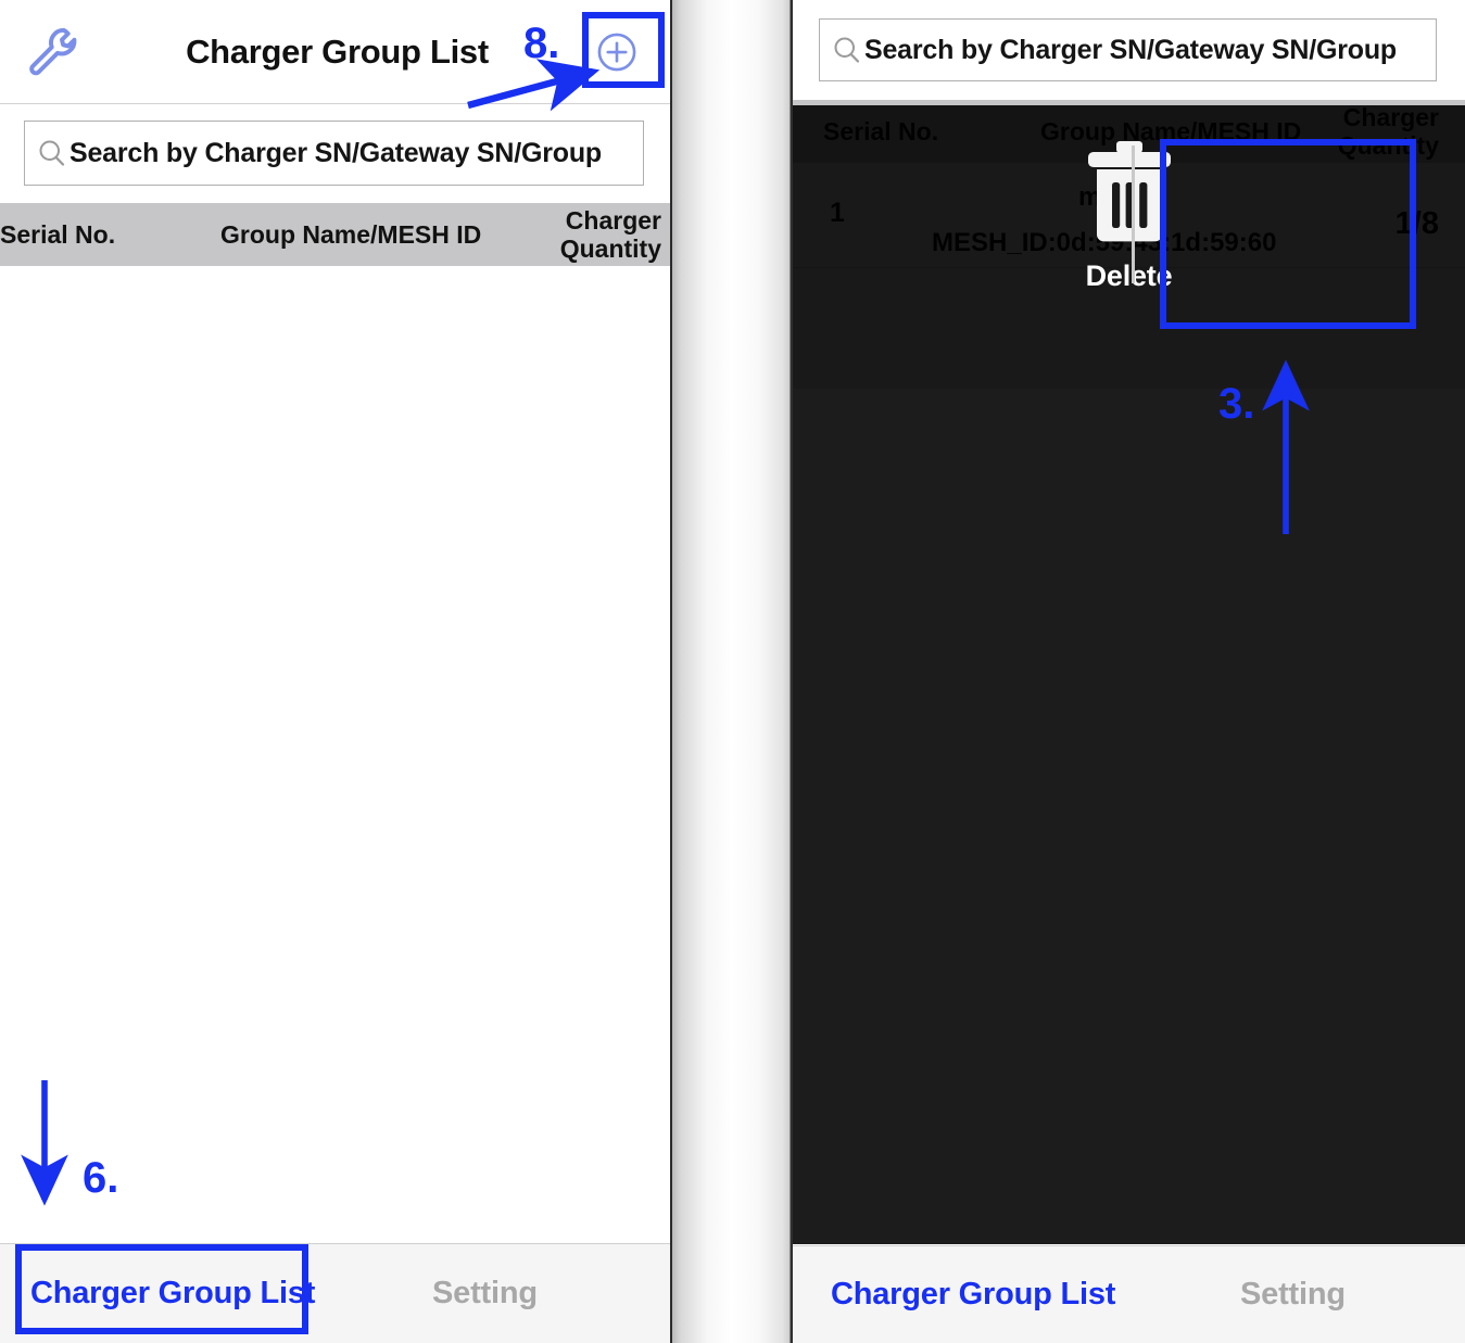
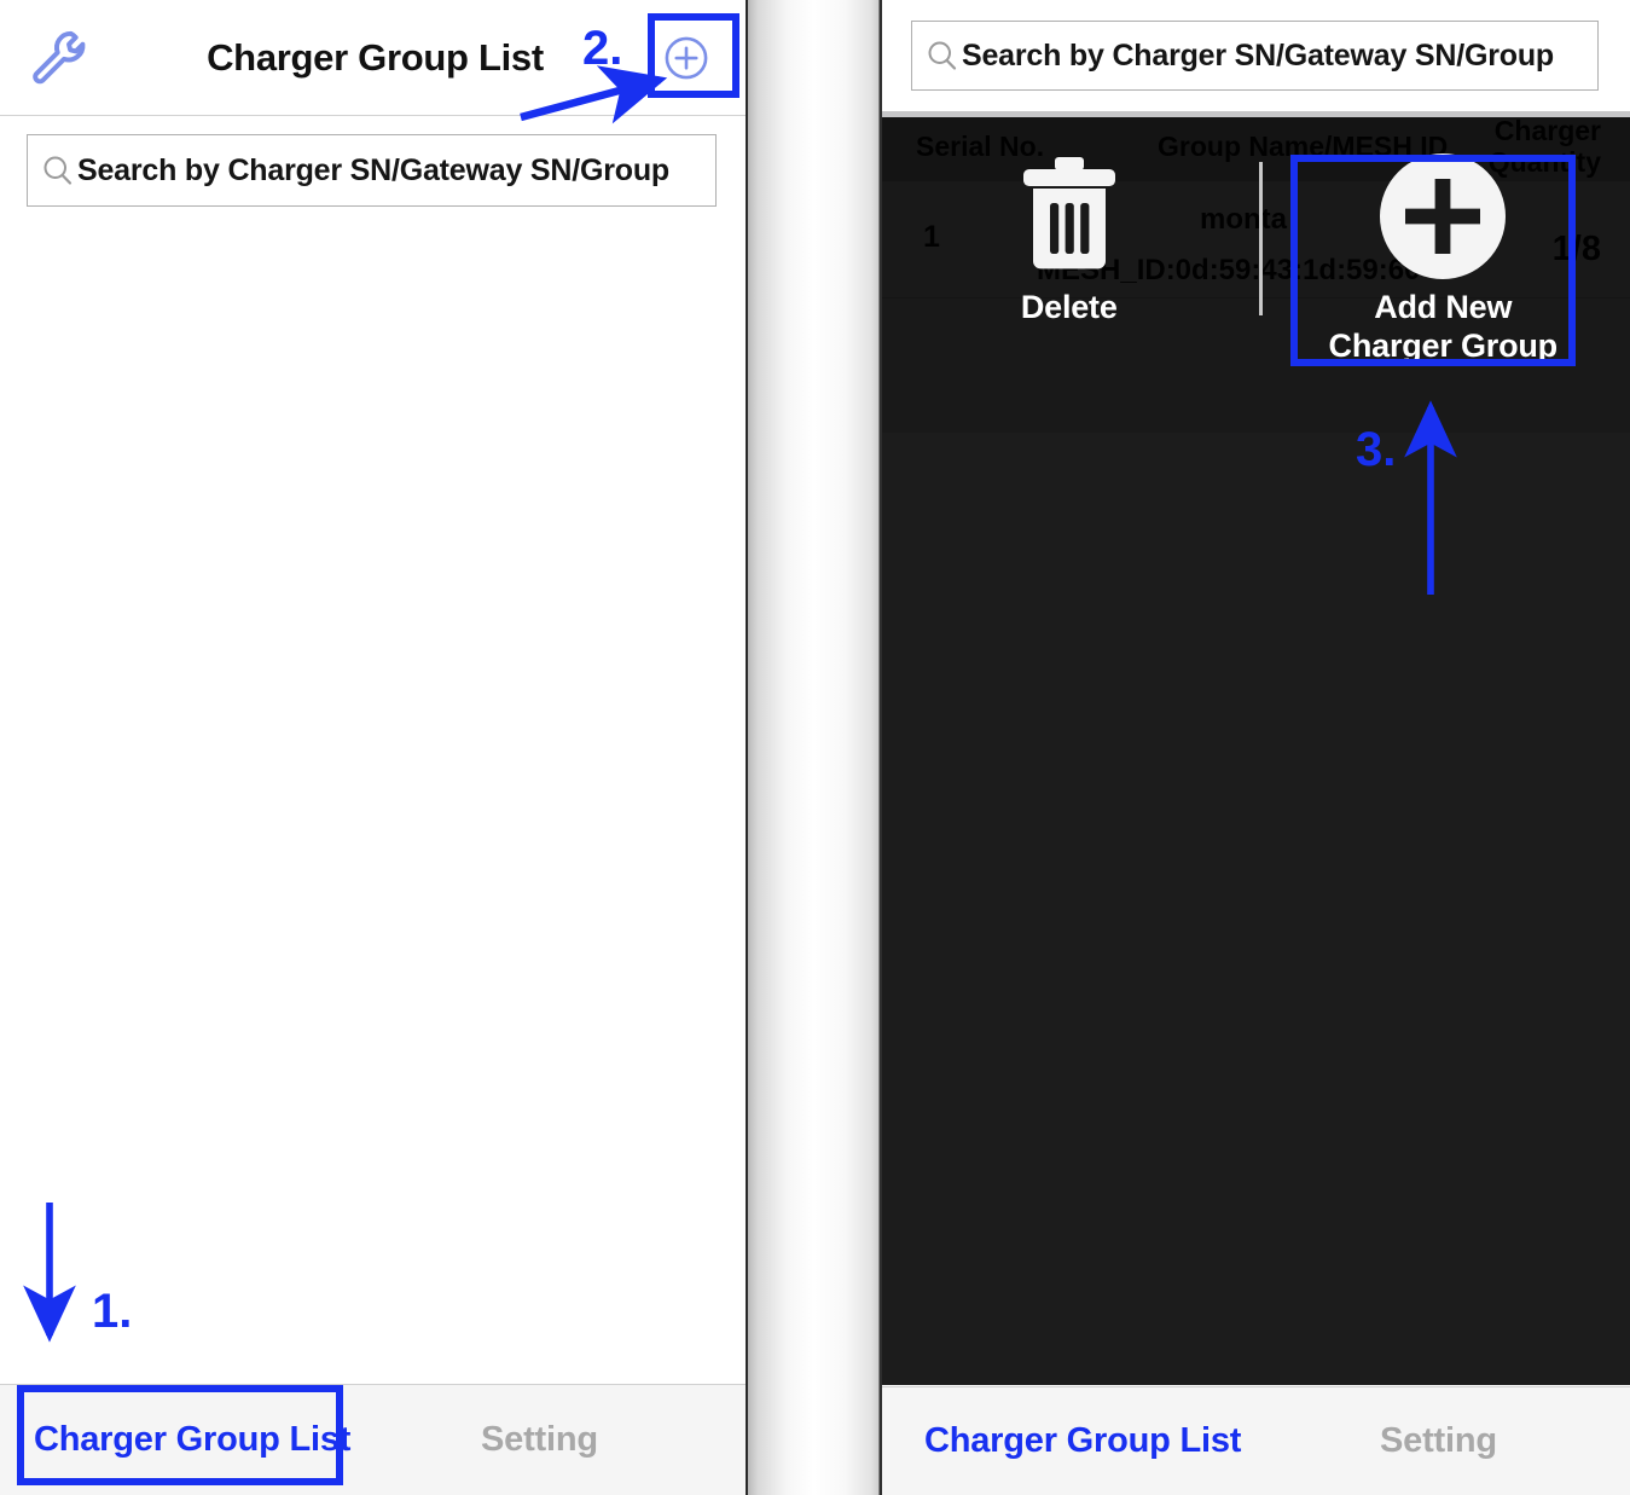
  Charger Group List
  Search by Charger SN/Gateway SN/Group
- Serial No.
- Group Name/MESH ID
- Charger
- Quantity
  Charger Group List
  Setting
  Search by Charger SN/Gateway SN/Group
  Delete
+ Add New
+ Charger Group
  Charger Group List
  Setting
- 6.
+ 1.
- 8.
+ 2.
  3.
